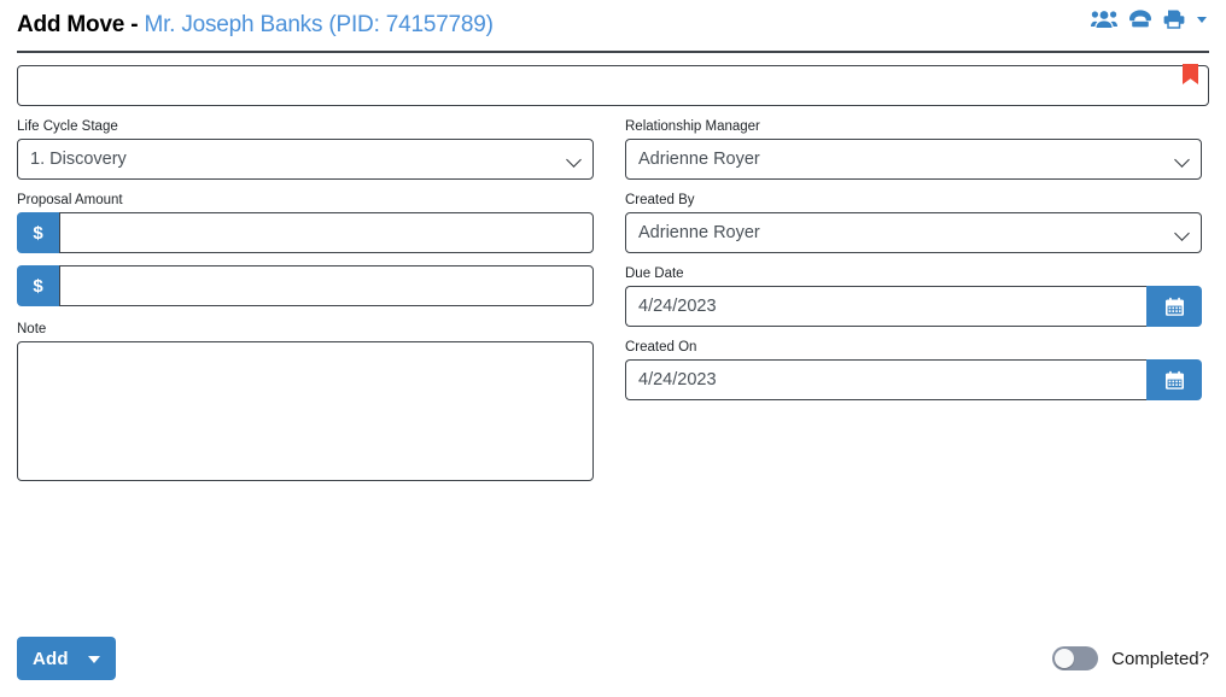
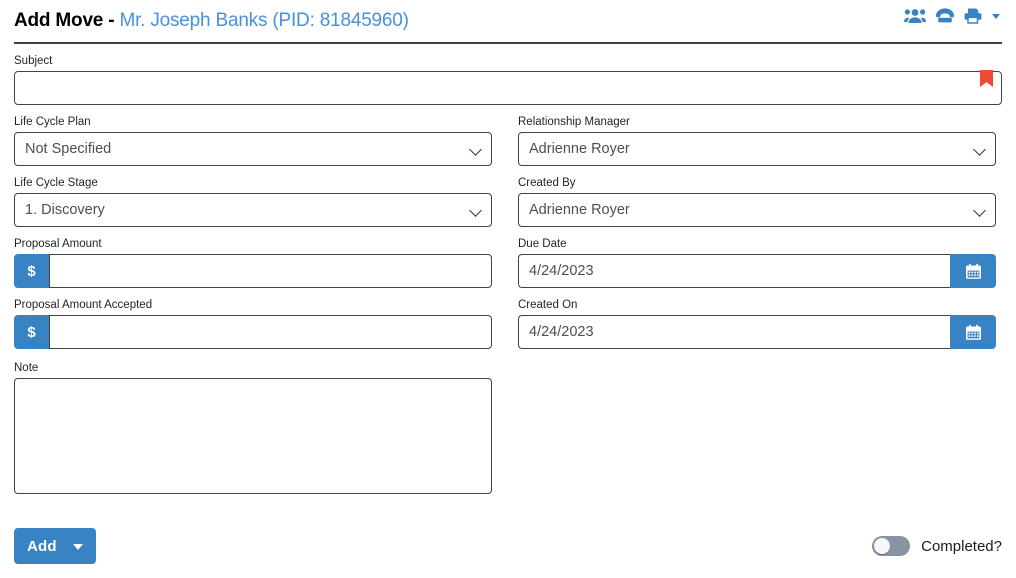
- Add Move - Mr. Joseph Banks (PID: 74157789)
+ Add Move - Mr. Joseph Banks (PID: 81845960)
+ Subject
+ Life Cycle Plan
+ Not Specified
  Life Cycle Stage
  1. Discovery
  Proposal Amount
  $
+ Proposal Amount Accepted
  $
  Note
  Relationship Manager
  Adrienne Royer
  Created By
  Adrienne Royer
  Due Date
  4/24/2023
  Created On
  4/24/2023
  Add
  Completed?
